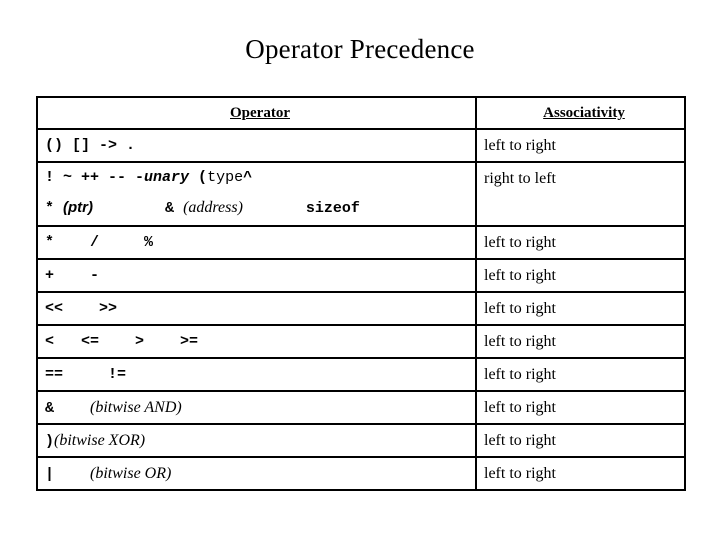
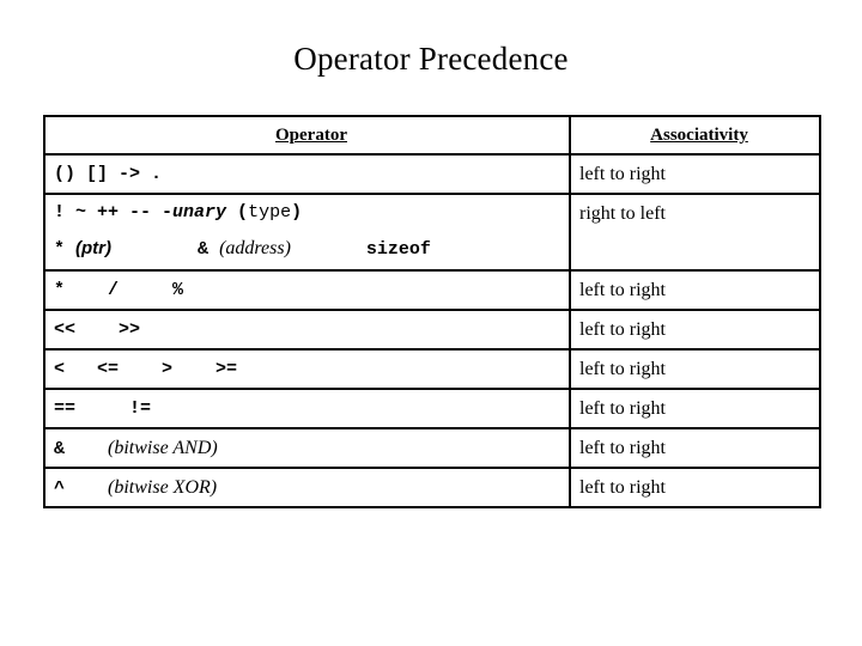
  Operator Precedence
  Operator	Associativity
  () [] -> .	left to right
- ! ~ ++ -- -unary (type^ * (ptr) & (address) sizeof	right to left
+ ! ~ ++ -- -unary (type)* (ptr) & (address) sizeof	right to left
  * / %	left to right
- + -	left to right
  << >>	left to right
  < <= > >=	left to right
  == !=	left to right
  & (bitwise AND)	left to right
- )(bitwise XOR)	left to right
+ ^ (bitwise XOR)	left to right
- | (bitwise OR)	left to right
